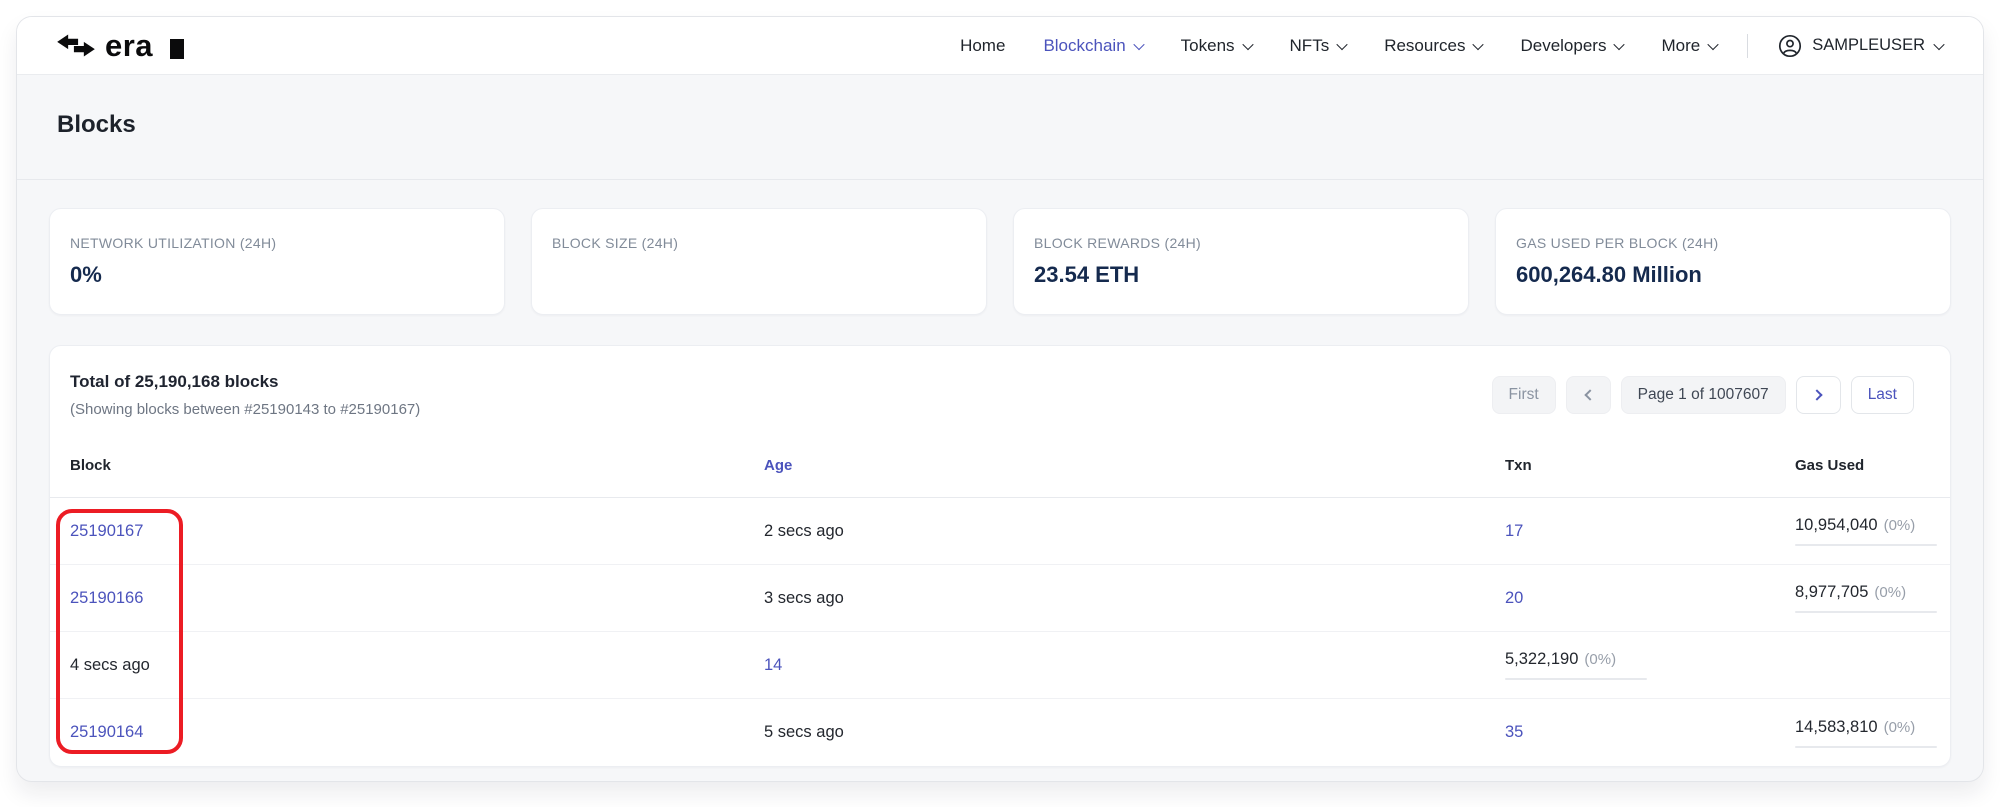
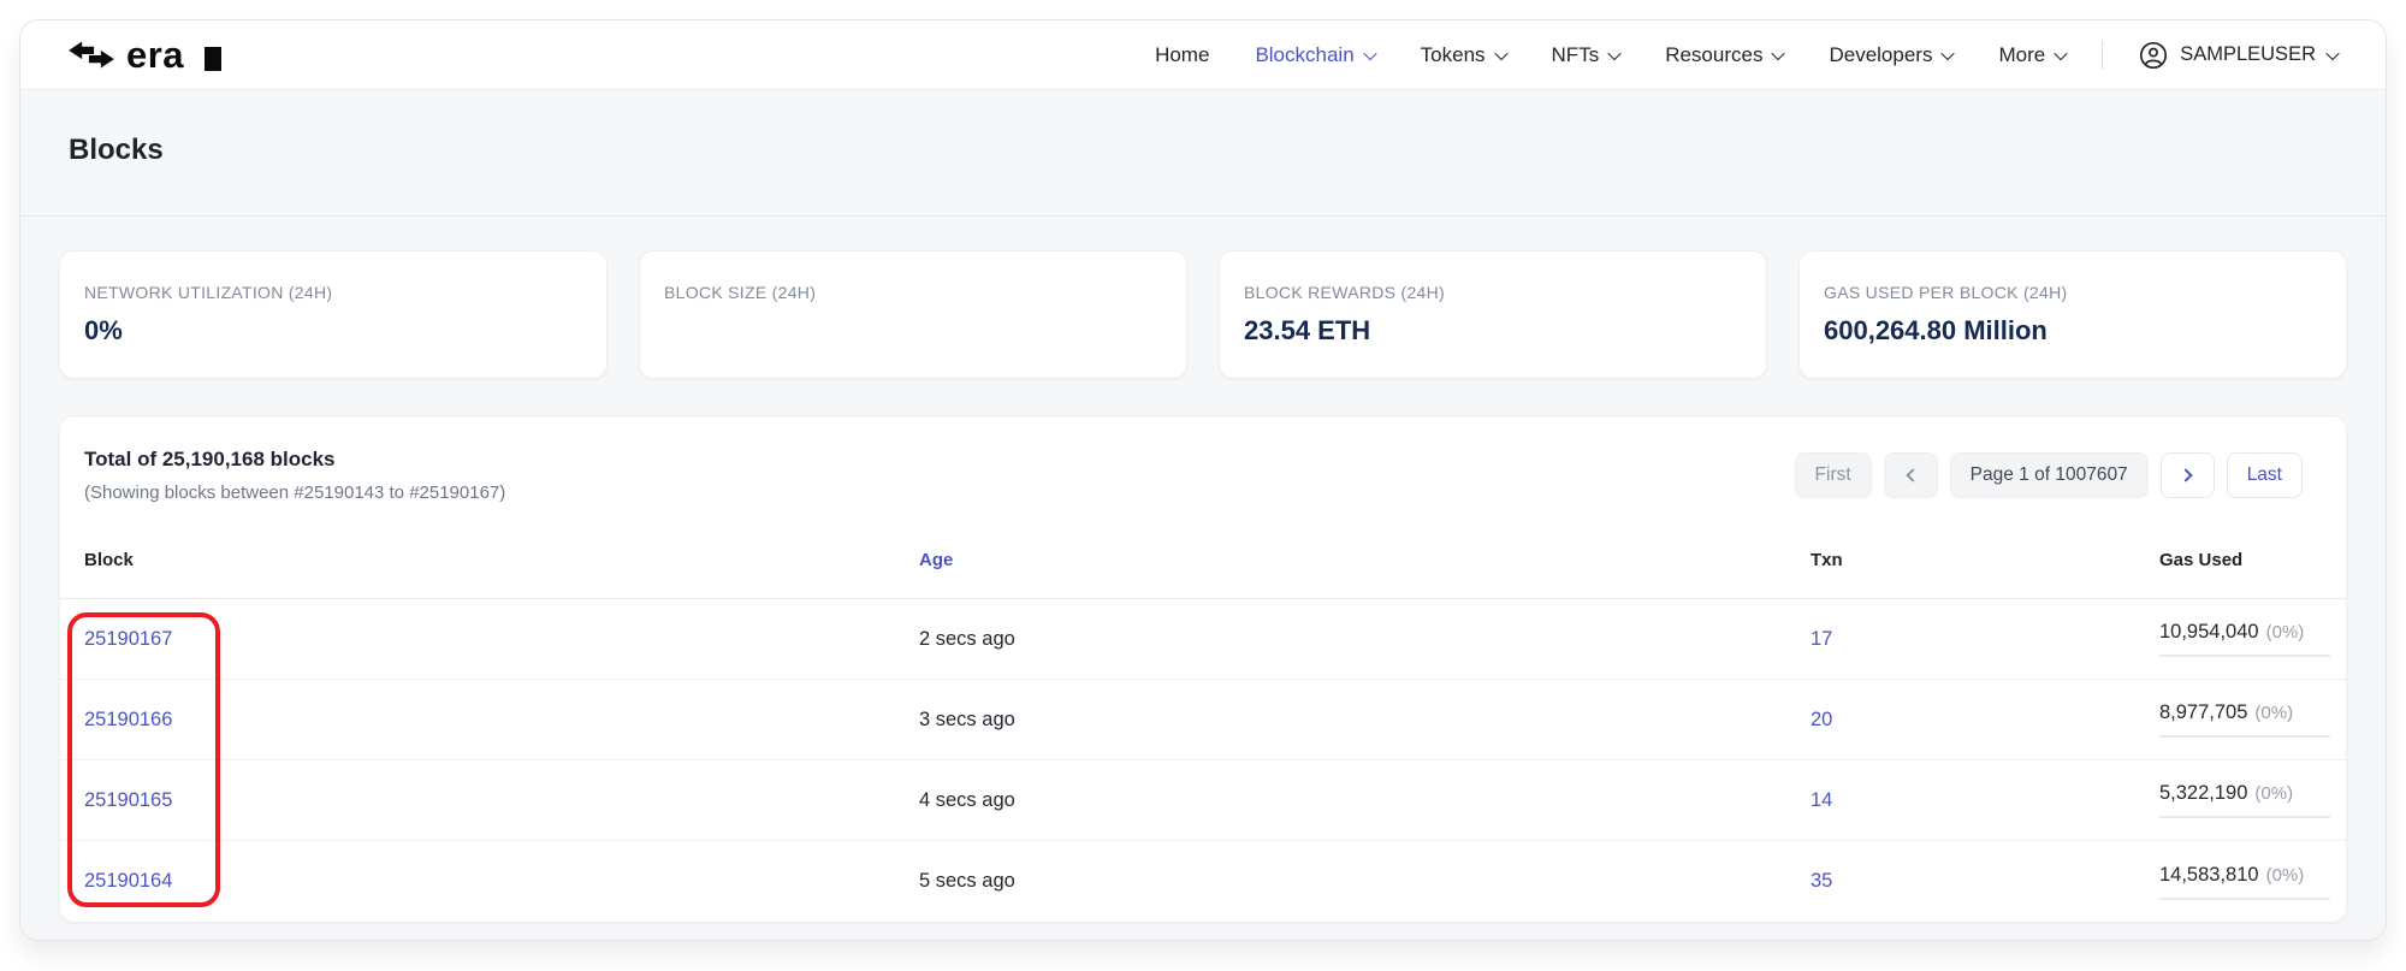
  era
  Home
  Blockchain
  Tokens
  NFTs
  Resources
  Developers
  More
  SAMPLEUSER
  Blocks
  NETWORK UTILIZATION (24H)
  0%
  BLOCK SIZE (24H)
  BLOCK REWARDS (24H)
  23.54 ETH
  GAS USED PER BLOCK (24H)
  600,264.80 Million
  Total of 25,190,168 blocks
  (Showing blocks between #25190143 to #25190167)
  First
  Page 1 of 1007607
  Last
  Block
  Age
  Txn
  Gas Used
  25190167
  2 secs ago
  17
  10,954,040 (0%)
  25190166
  3 secs ago
  20
  8,977,705 (0%)
+ 25190165
  4 secs ago
  14
  5,322,190 (0%)
  25190164
  5 secs ago
  35
  14,583,810 (0%)
